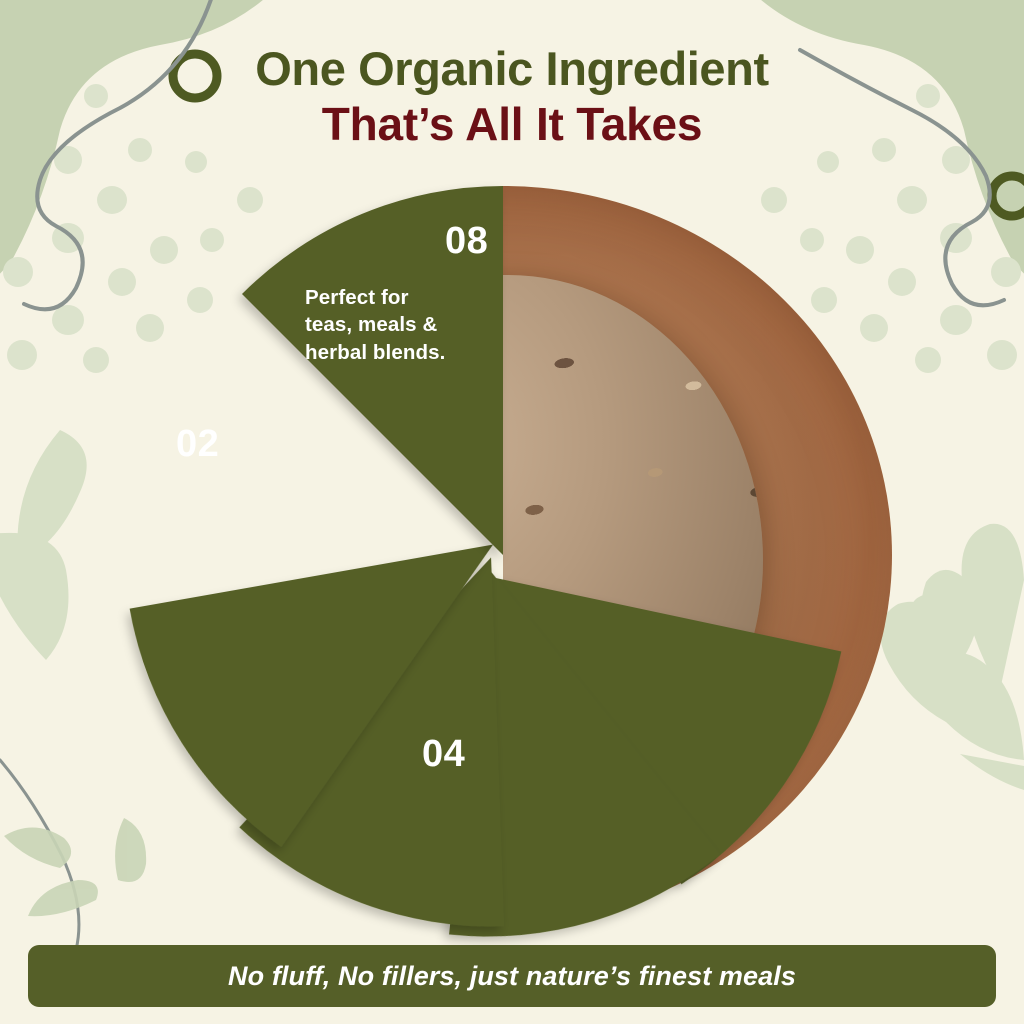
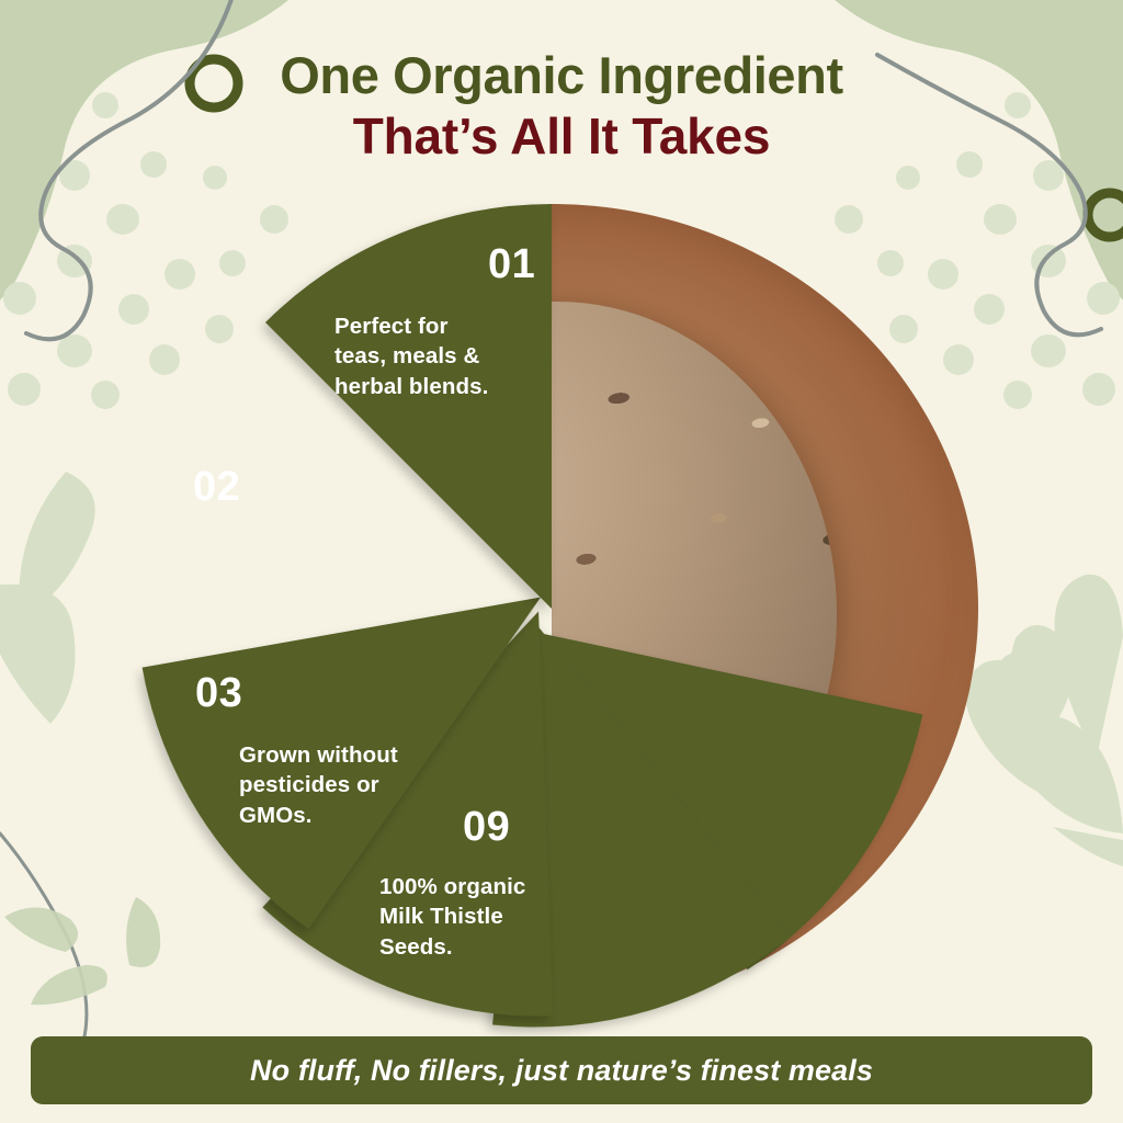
  One Organic Ingredient
  That’s All It Takes
- 08
+ 01
  Perfect for
  teas, meals &
  herbal blends.
  02
+ 03
+ Grown without
+ pesticides or
+ GMOs.
- 04
+ 09
+ 100% organic
+ Milk Thistle
+ Seeds.
  No fluff, No fillers, just nature’s finest meals
